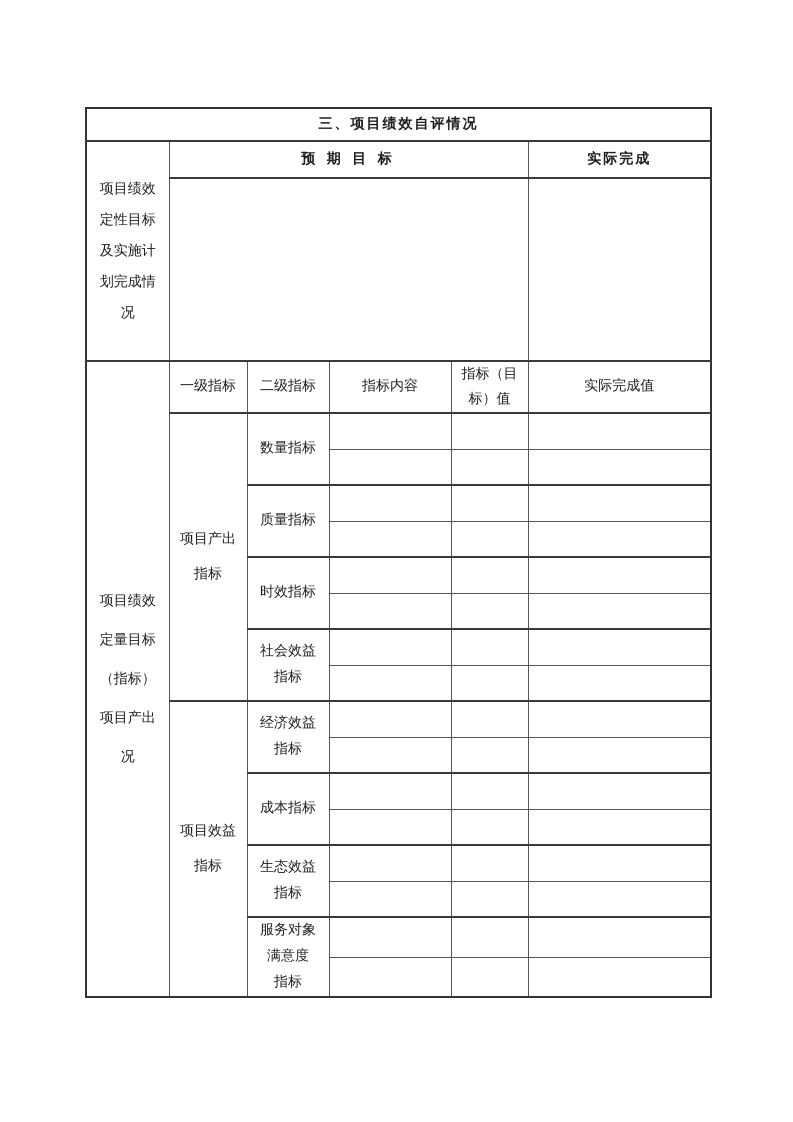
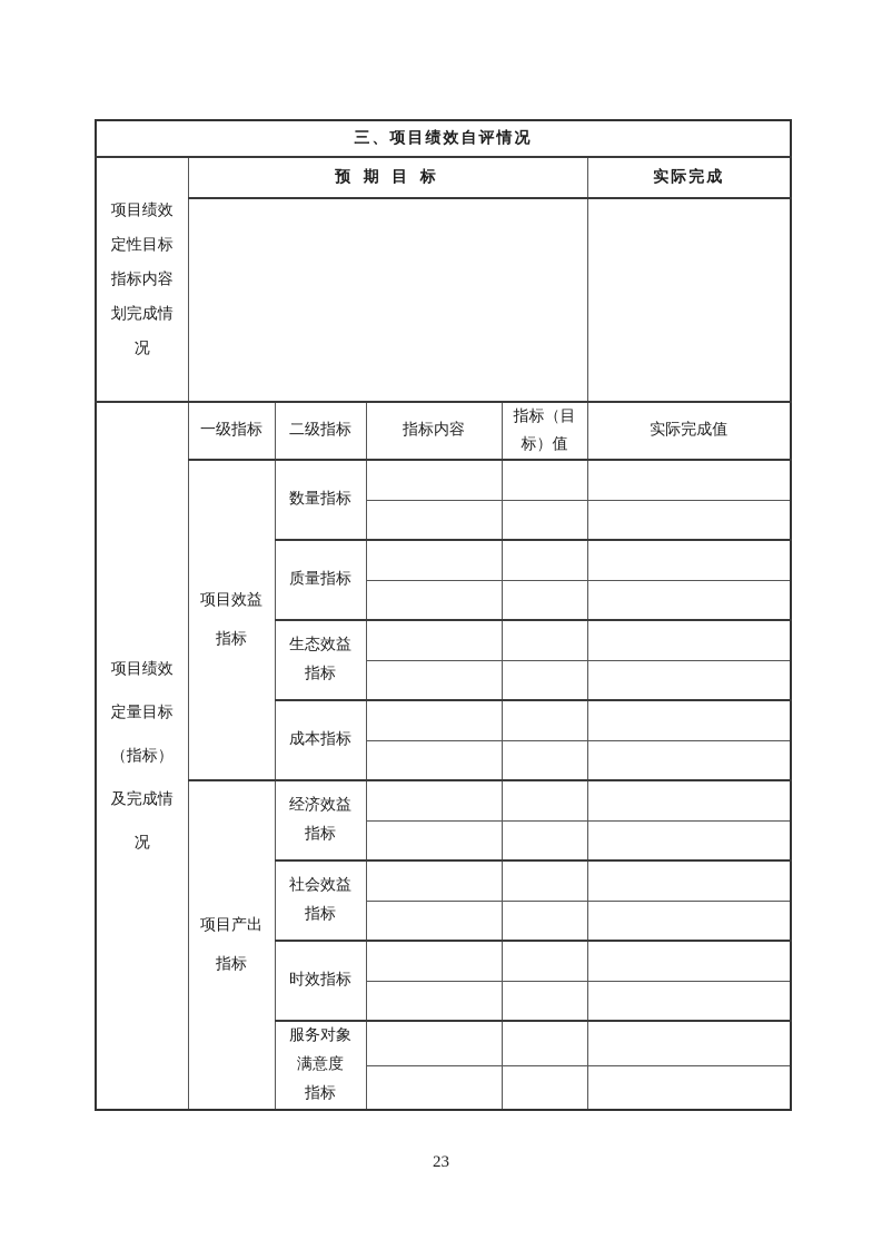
  三、项目绩效自评情况
- 项目绩效 定性目标 及实施计 划完成情 况	预 期 目 标	实际完成
+ 项目绩效 定性目标 指标内容 划完成情 况	预 期 目 标	实际完成
- 项目绩效 定量目标 （指标） 项目产出 况	一级指标	二级指标	指标内容	指标（目 标）值	实际完成值
+ 项目绩效 定量目标 （指标） 及完成情 况	一级指标	二级指标	指标内容	指标（目 标）值	实际完成值
- 项目产出 指标	数量指标
+ 项目效益 指标	数量指标
  质量指标
- 时效指标
+ 生态效益 指标
- 社会效益 指标
+ 成本指标
- 项目效益 指标	经济效益 指标
+ 项目产出 指标	经济效益 指标
- 成本指标
+ 社会效益 指标
- 生态效益 指标
+ 时效指标
  服务对象 满意度 指标
+ 23
